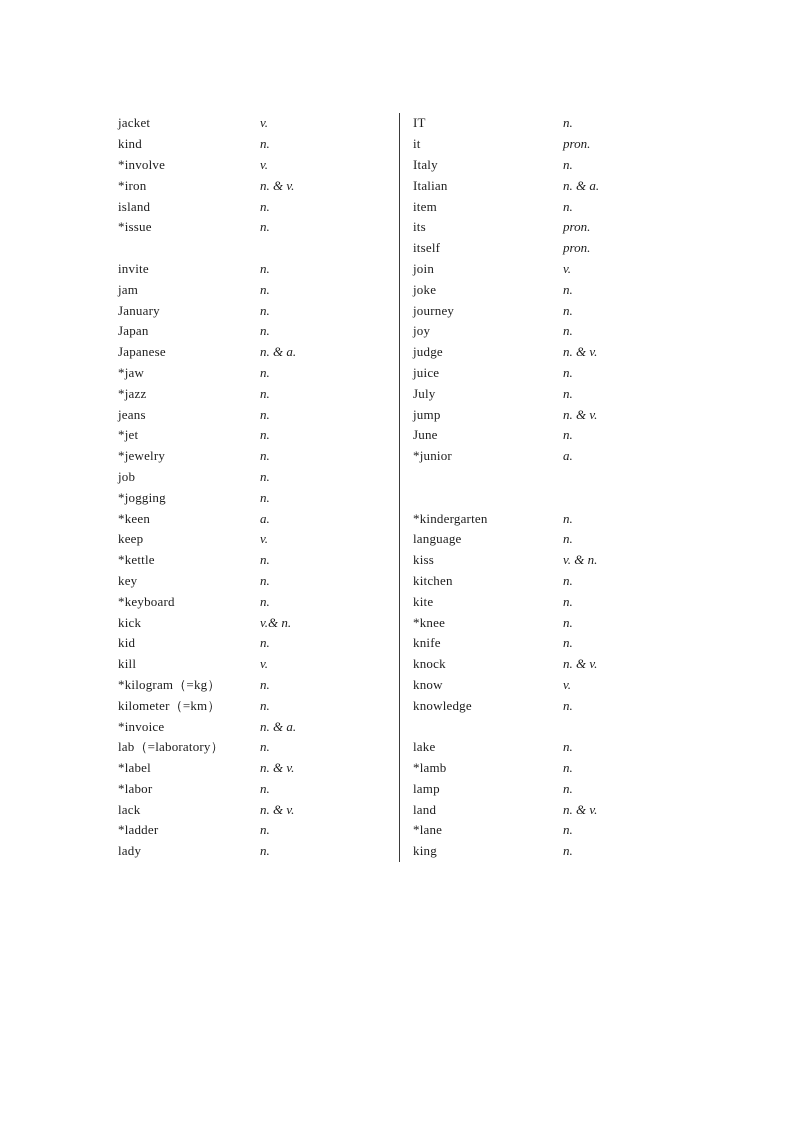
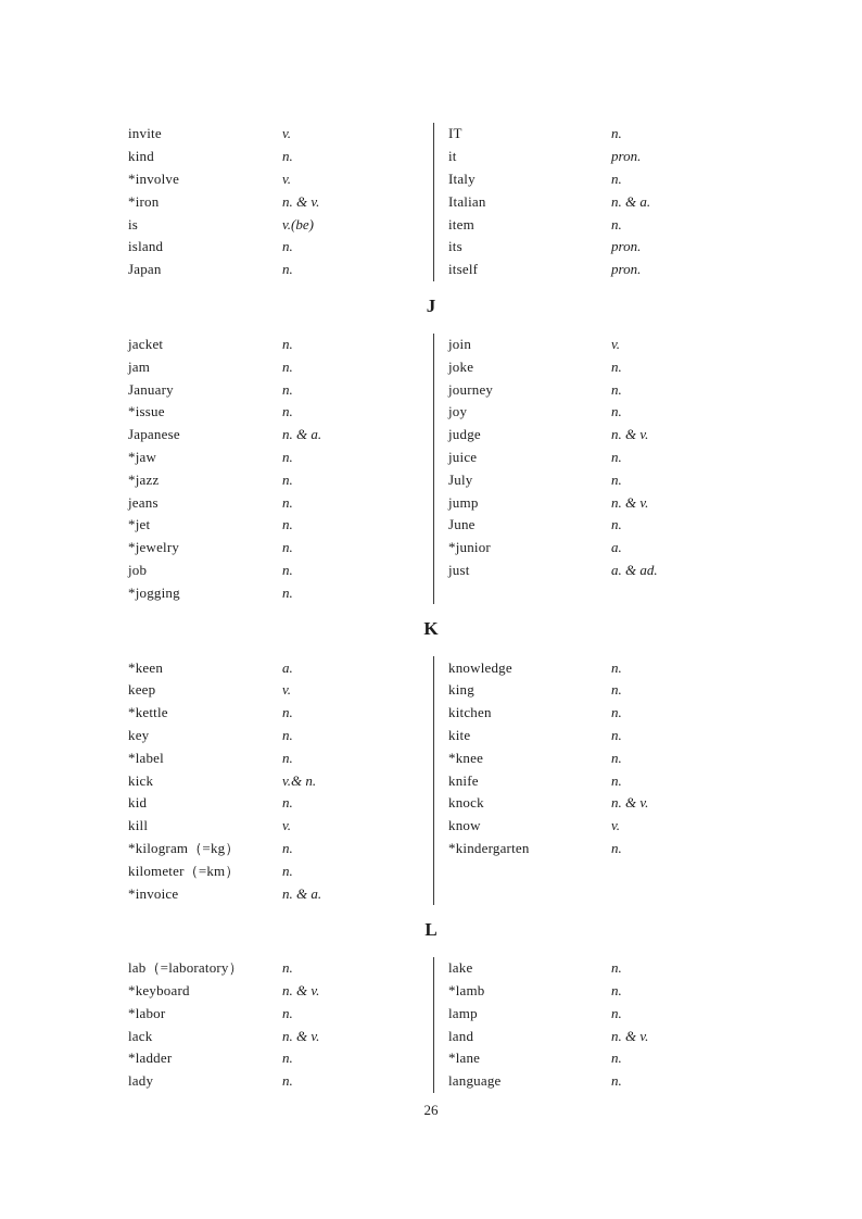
- jacket
+ invite
  v.
  kind
  n.
  *involve
  v.
  *iron
  n. & v.
+ is
+ v.(be)
  island
  n.
- *issue
+ Japan
  n.
  IT
  n.
  it
  pron.
  Italy
  n.
  Italian
  n. & a.
  item
  n.
  its
  pron.
  itself
  pron.
+ J
- invite
+ jacket
  n.
  jam
  n.
  January
  n.
- Japan
+ *issue
  n.
  Japanese
  n. & a.
  *jaw
  n.
  *jazz
  n.
  jeans
  n.
  *jet
  n.
  *jewelry
  n.
  job
  n.
  *jogging
  n.
  join
  v.
  joke
  n.
  journey
  n.
  joy
  n.
  judge
  n. & v.
  juice
  n.
  July
  n.
  jump
  n. & v.
  June
  n.
  *junior
  a.
+ just
+ a. & ad.
+ K
  *keen
  a.
  keep
  v.
  *kettle
  n.
  key
  n.
- *keyboard
+ *label
  n.
  kick
  v.& n.
  kid
  n.
  kill
  v.
  *kilogram（=kg）
  n.
  kilometer（=km）
  n.
  *invoice
  n. & a.
- *kindergarten
+ knowledge
  n.
- language
+ king
  n.
- kiss
- v. & n.
  kitchen
  n.
  kite
  n.
  *knee
  n.
  knife
  n.
  knock
  n. & v.
  know
  v.
- knowledge
+ *kindergarten
  n.
+ L
  lab（=laboratory）
  n.
- *label
+ *keyboard
  n. & v.
  *labor
  n.
  lack
  n. & v.
  *ladder
  n.
  lady
  n.
  lake
  n.
  *lamb
  n.
  lamp
  n.
  land
  n. & v.
  *lane
  n.
- king
+ language
  n.
+ 26
